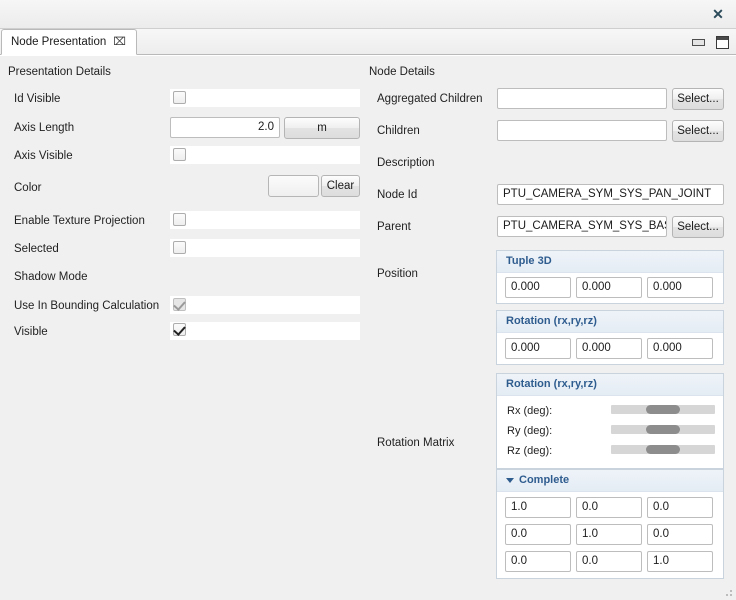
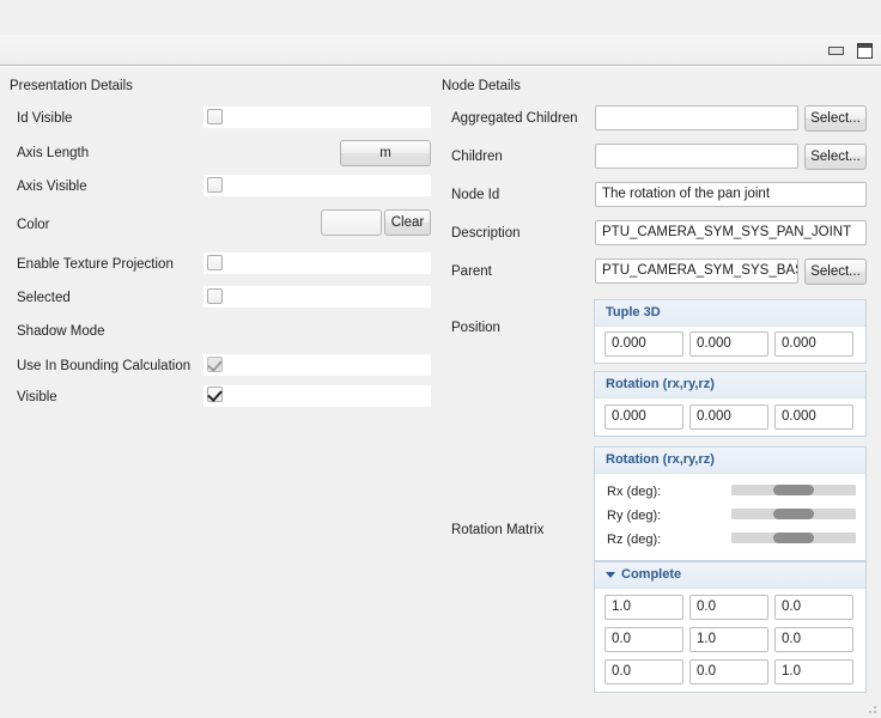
- ✕
- Node Presentation
- ⌧
  Presentation Details
  Id Visible
  Axis Length
- 2.0
  m
  Axis Visible
  Color
  Clear
  Enable Texture Projection
  Selected
  Shadow Mode
  Use In Bounding Calculation
  Visible
  Node Details
  Aggregated Children
  Select...
  Children
  Select...
- Description
+ Node Id
+ The rotation of the pan joint
- Node Id
+ Description
  PTU_CAMERA_SYM_SYS_PAN_JOINT
  Parent
  PTU_CAMERA_SYM_SYS_BA
  Select...
  Position
  Tuple 3D
  0.000
  0.000
  0.000
  Rotation Matrix
  Rotation (rx,ry,rz)
  0.000
  0.000
  0.000
  Rotation (rx,ry,rz)
  Rx (deg):
  Ry (deg):
  Rz (deg):
  Complete
  1.0
  0.0
  0.0
  0.0
  1.0
  0.0
  0.0
  0.0
  1.0
